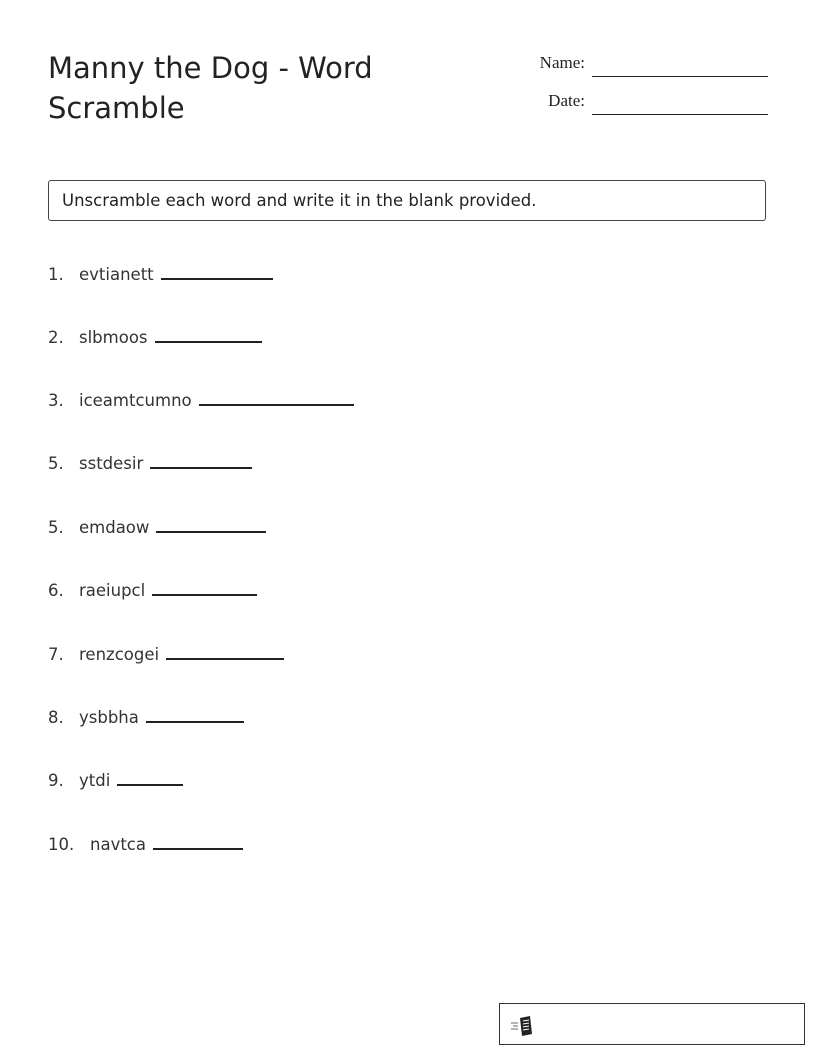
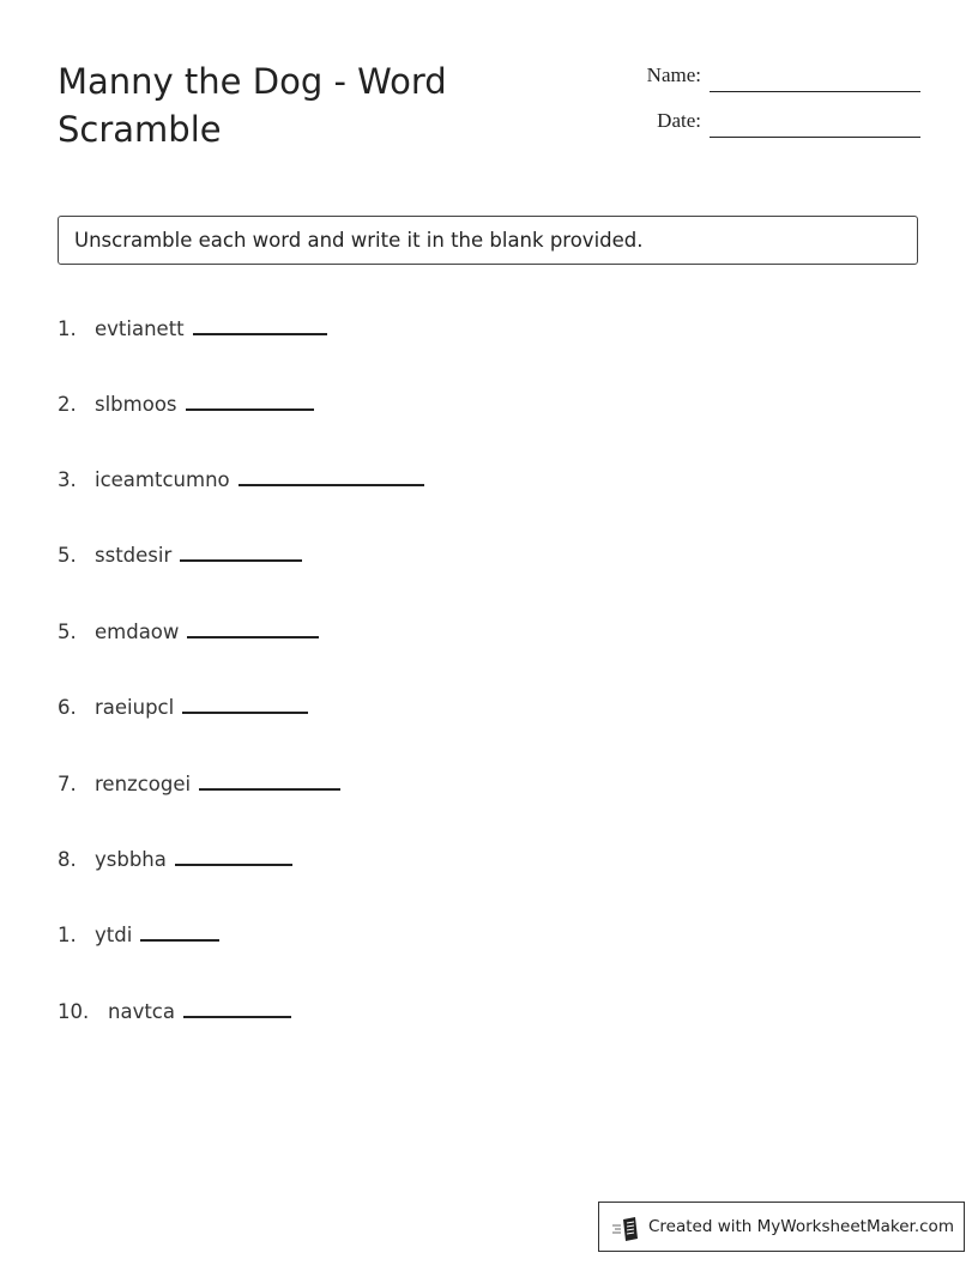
  Manny the Dog - Word Scramble
  Name:
  Date:
  Unscramble each word and write it in the blank provided.
  1. evtianett
  2. slbmoos
  3. iceamtcumno
  5. sstdesir
  5. emdaow
  6. raeiupcl
  7. renzcogei
  8. ysbbha
- 9. ytdi
+ 1. ytdi
  10. navtca
+ Created with MyWorksheetMaker.com
